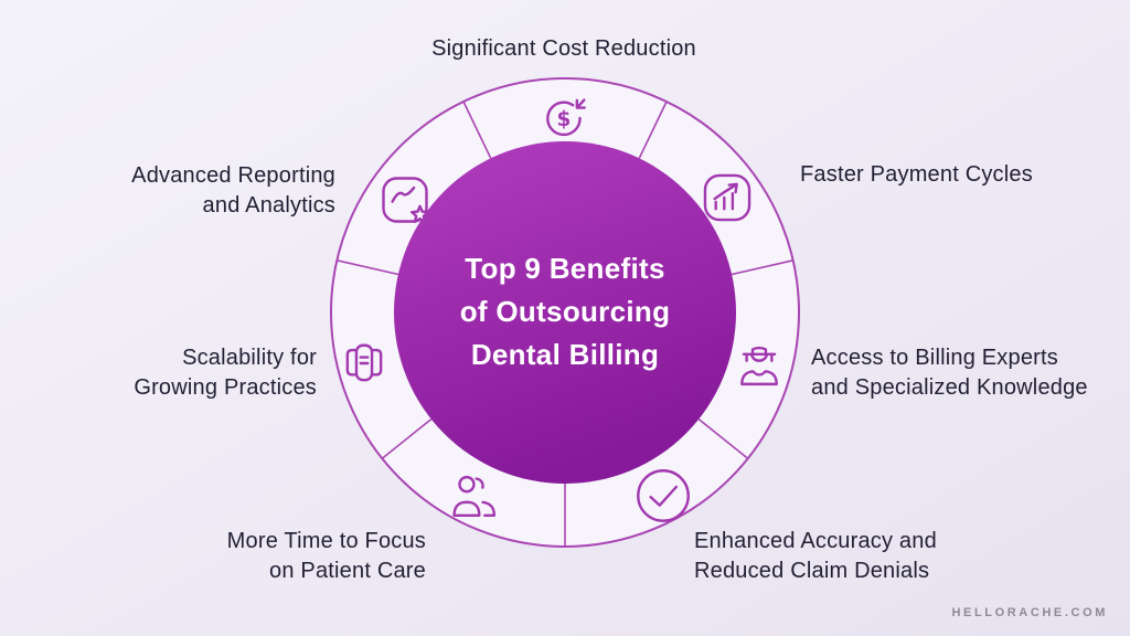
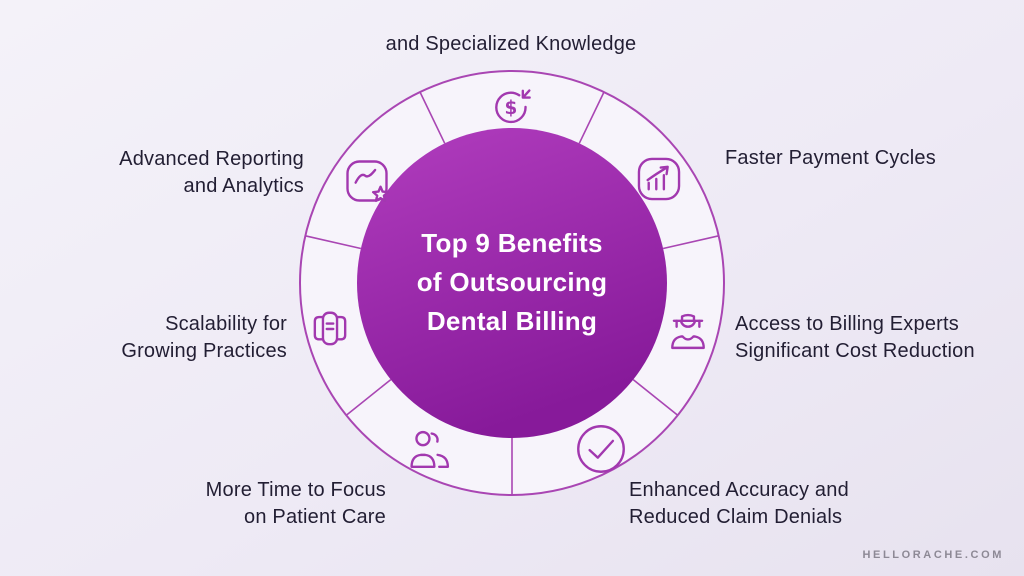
  $
  Top 9 Benefits
  of Outsourcing
  Dental Billing
- Significant Cost Reduction
+ and Specialized Knowledge
  Faster Payment Cycles
  Access to Billing Experts
- and Specialized Knowledge
+ Significant Cost Reduction
  Enhanced Accuracy and
  Reduced Claim Denials
  More Time to Focus
  on Patient Care
  Scalability for
  Growing Practices
  Advanced Reporting
  and Analytics
  HELLORACHE.COM
